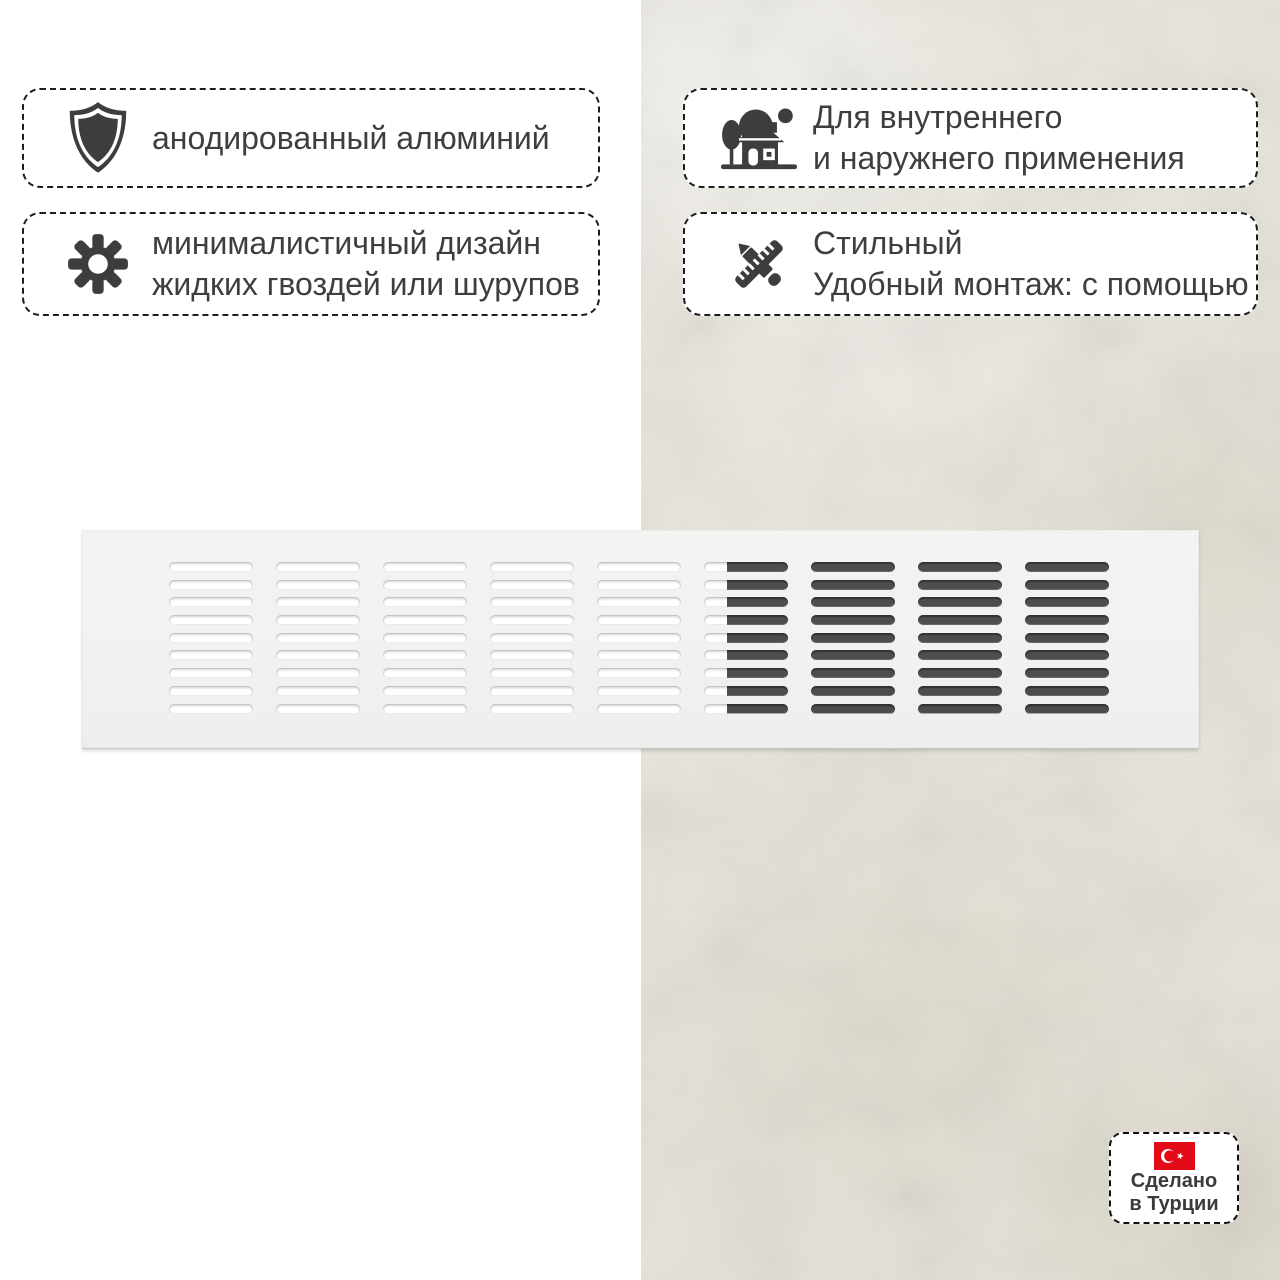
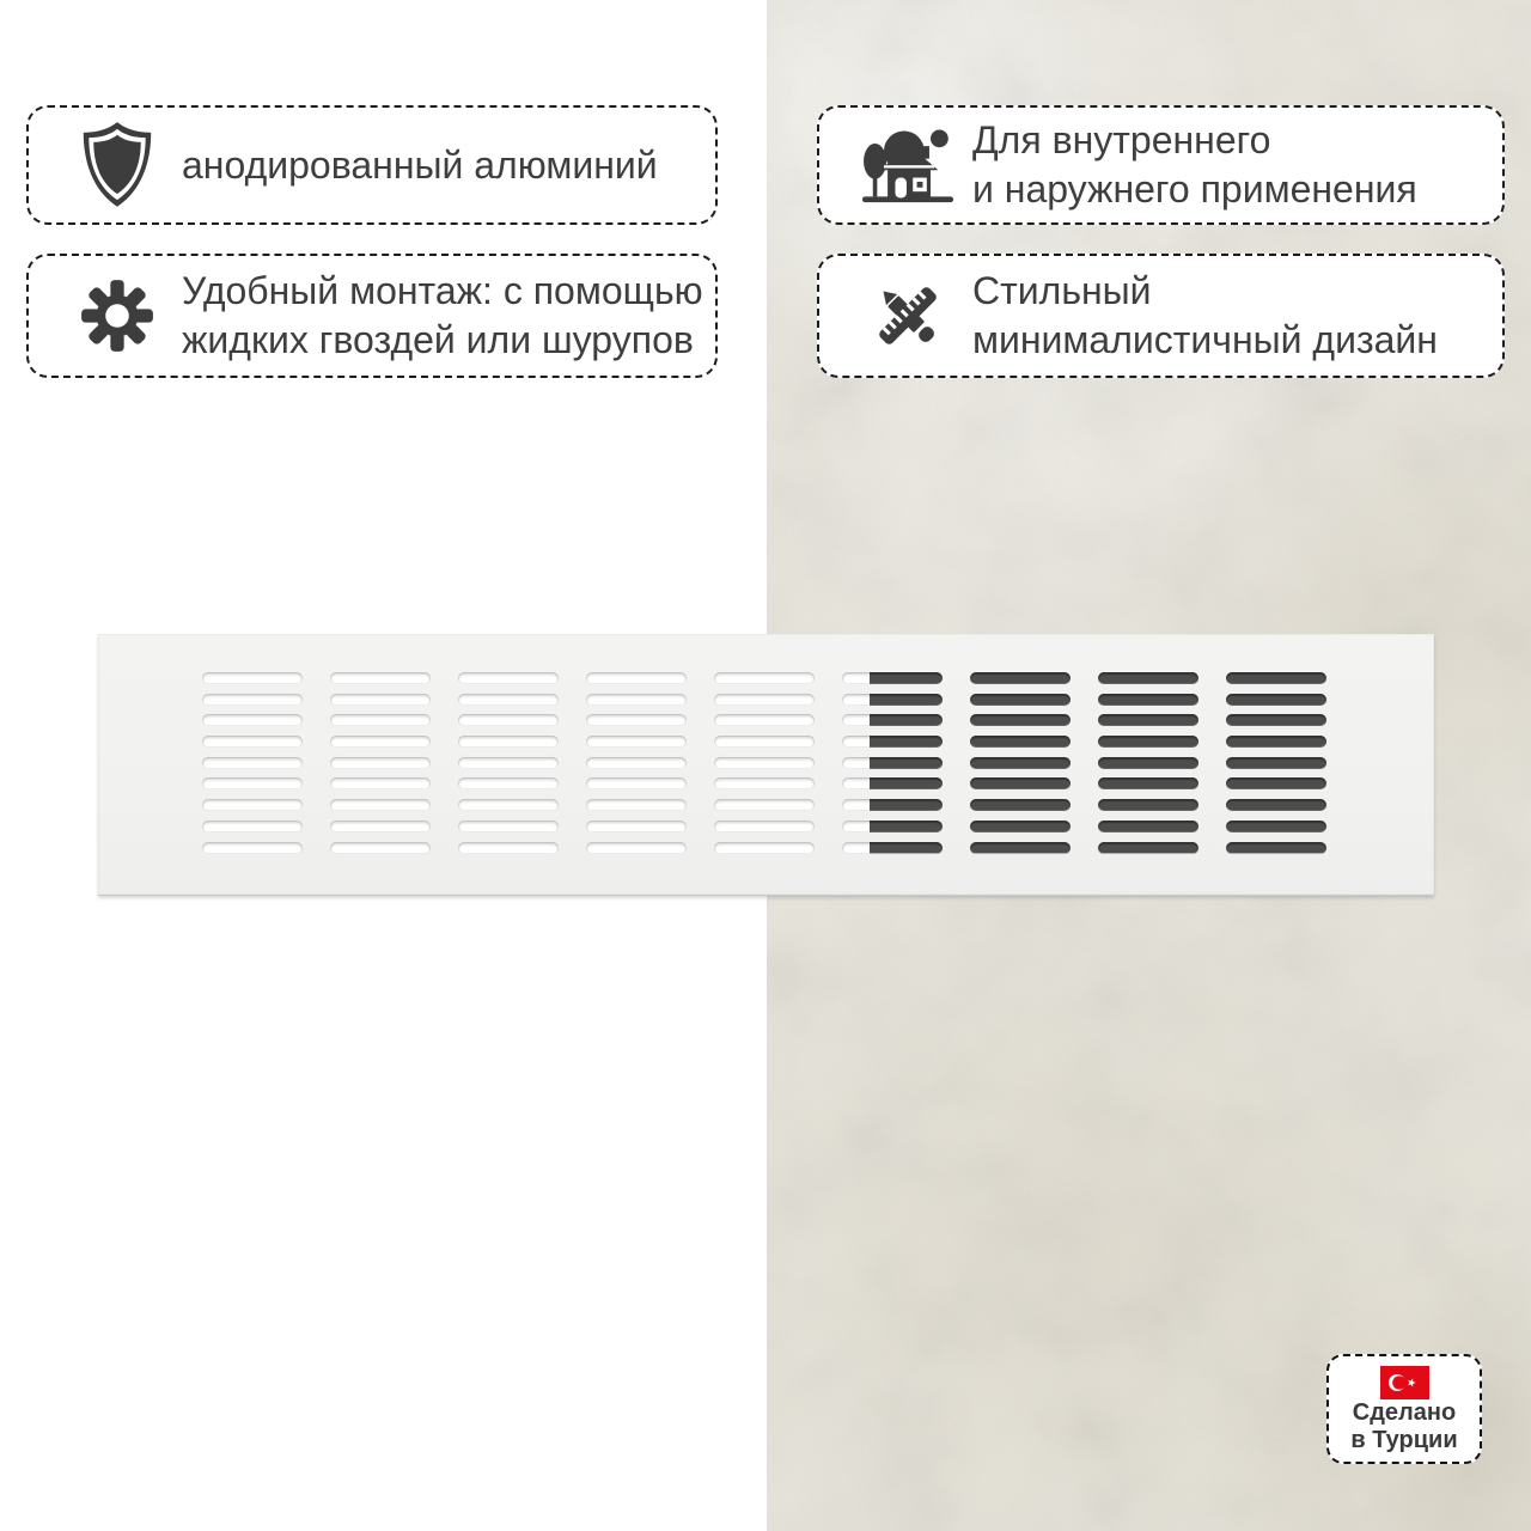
  анодированный алюминий
- минималистичный дизайн
+ Удобный монтаж: с помощью
  жидких гвоздей или шурупов
  Для внутреннего
  и наружнего применения
  Стильный
- Удобный монтаж: с помощью
+ минималистичный дизайн
  Сделано
  в Турции
